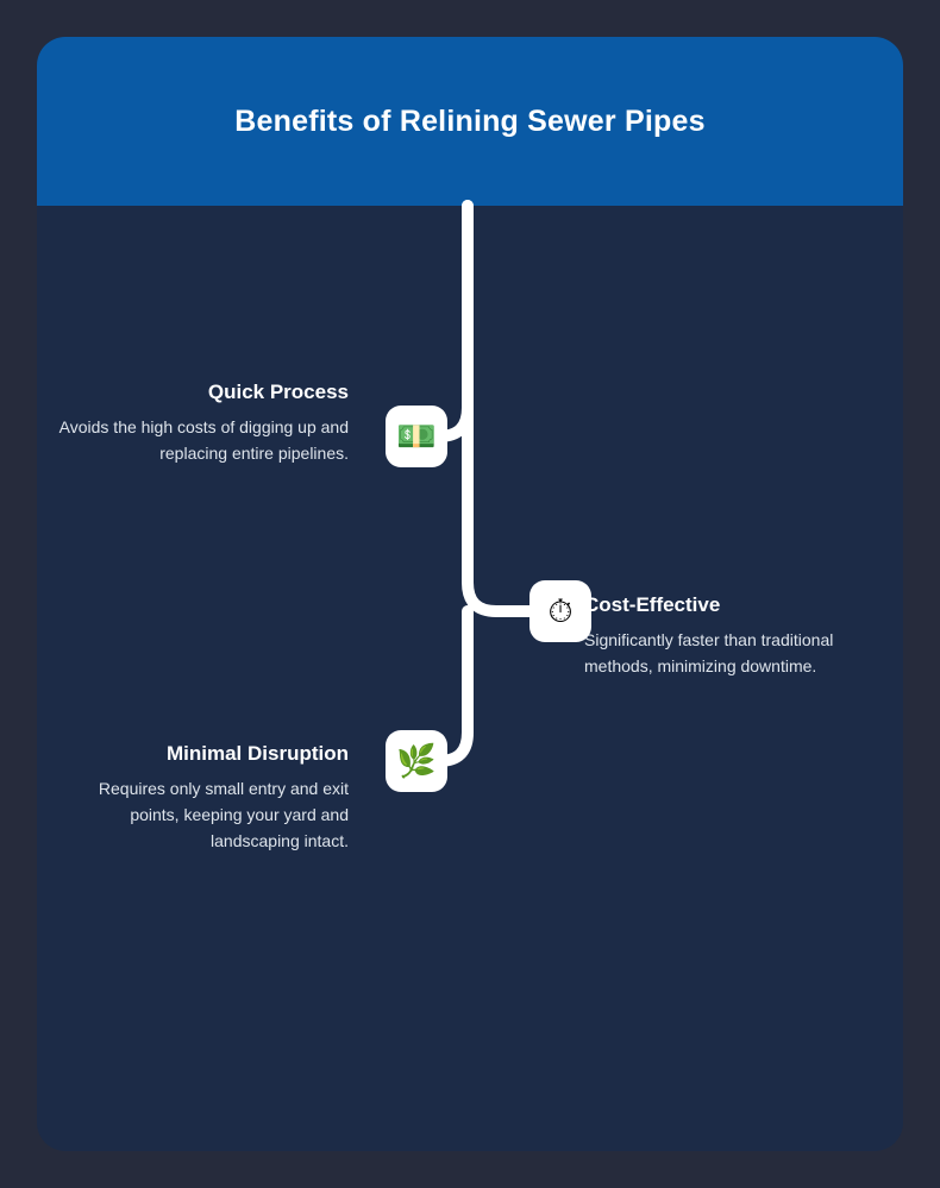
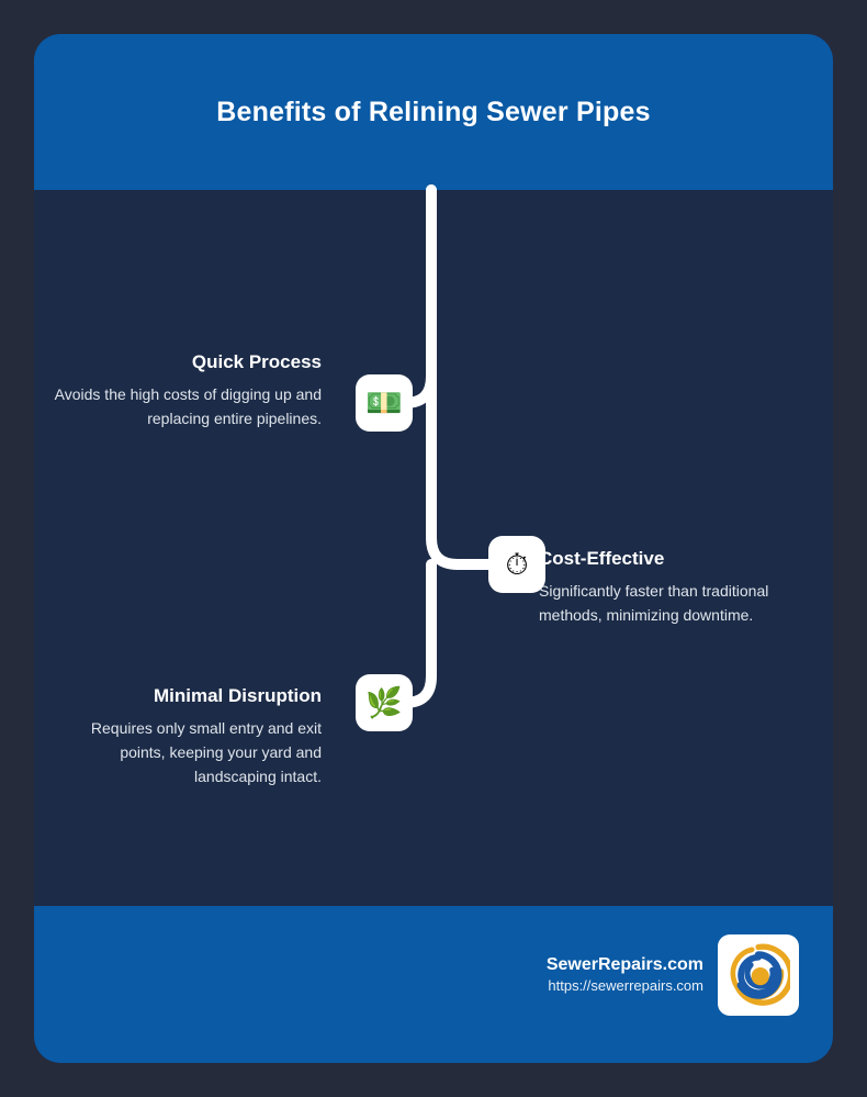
  Benefits of Relining Sewer Pipes
  💵
  Quick Process
  Avoids the high costs of digging up and replacing entire pipelines.
  ⏱
  Cost-Effective
  Significantly faster than traditional methods, minimizing downtime.
  🌿
  Minimal Disruption
  Requires only small entry and exit points, keeping your yard and landscaping intact.
+ SewerRepairs.com
+ https://sewerrepairs.com
